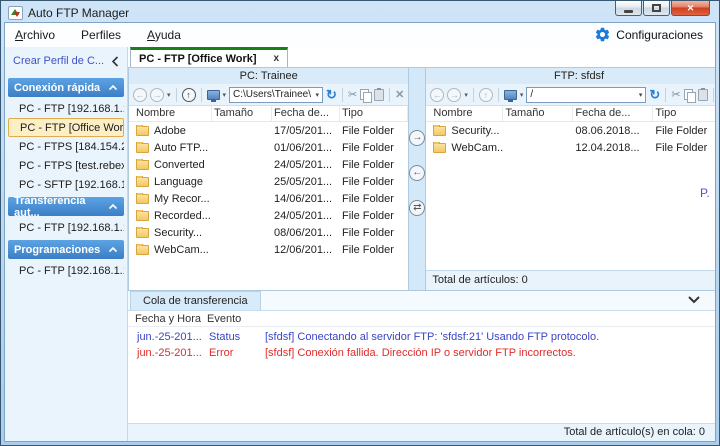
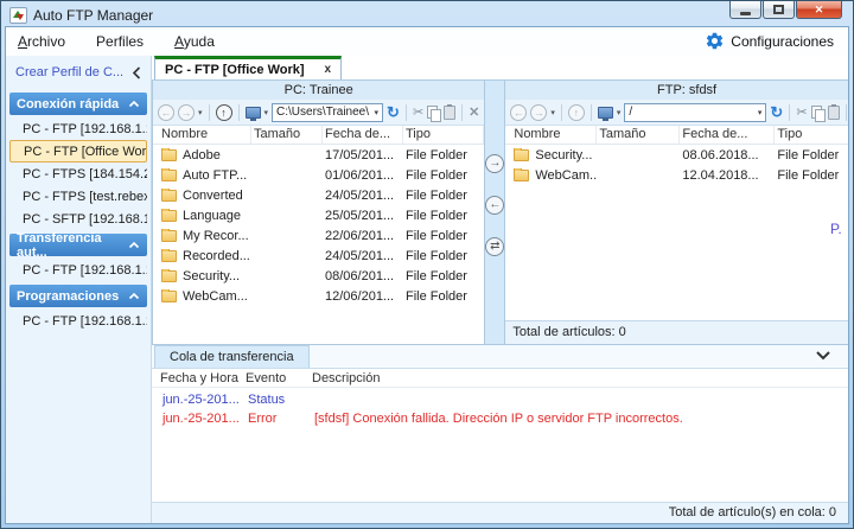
  Auto FTP Manager
  ✕
  Archivo
  Perfiles
  Ayuda
  Configuraciones
  Crear Perfil de C...
  Conexión rápida
  PC - FTP [192.168.1.
  PC - FTP [Office Wor
  PC - FTPS [184.154.
  PC - FTPS [test.rebex
  PC - SFTP [192.168.1
  Transferencia aut...
  PC - FTP [192.168.1.
  Programaciones
  PC - FTP [192.168.1.
  PC - FTP [Office Work]
  x
  PC: Trainee
  ←
  →
  ↑
  C:\Users\Trainee\
  ↻
  ✂
  ✕
  Nombre
  Tamaño
  Fecha de...
  Tipo
  Adobe
  17/05/201...
  File Folder
  Auto FTP...
  01/06/201...
  File Folder
  Converted
  24/05/201...
  File Folder
  Language
  25/05/201...
  File Folder
  My Recor...
- 14/06/201...
+ 22/06/201...
  File Folder
  Recorded...
  24/05/201...
  File Folder
  Security...
  08/06/201...
  File Folder
  WebCam...
  12/06/201...
  File Folder
  →
  ←
  ⇄
  FTP: sfdsf
  ←
  →
  ↑
  /
  ↻
  ✂
  Nombre
  Tamaño
  Fecha de...
  Tipo
  P.
  Security...
  08.06.2018...
  File Folder
  WebCam..
  12.04.2018...
  File Folder
  Total de artículos: 0
  Cola de transferencia
  Fecha y Hora
  Evento
+ Descripción
  jun.-25-201...
  Status
- [sfdsf] Conectando al servidor FTP: 'sfdsf:21' Usando FTP protocolo.
  jun.-25-201...
  Error
  [sfdsf] Conexión fallida. Dirección IP o servidor FTP incorrectos.
  Total de artículo(s) en cola: 0
